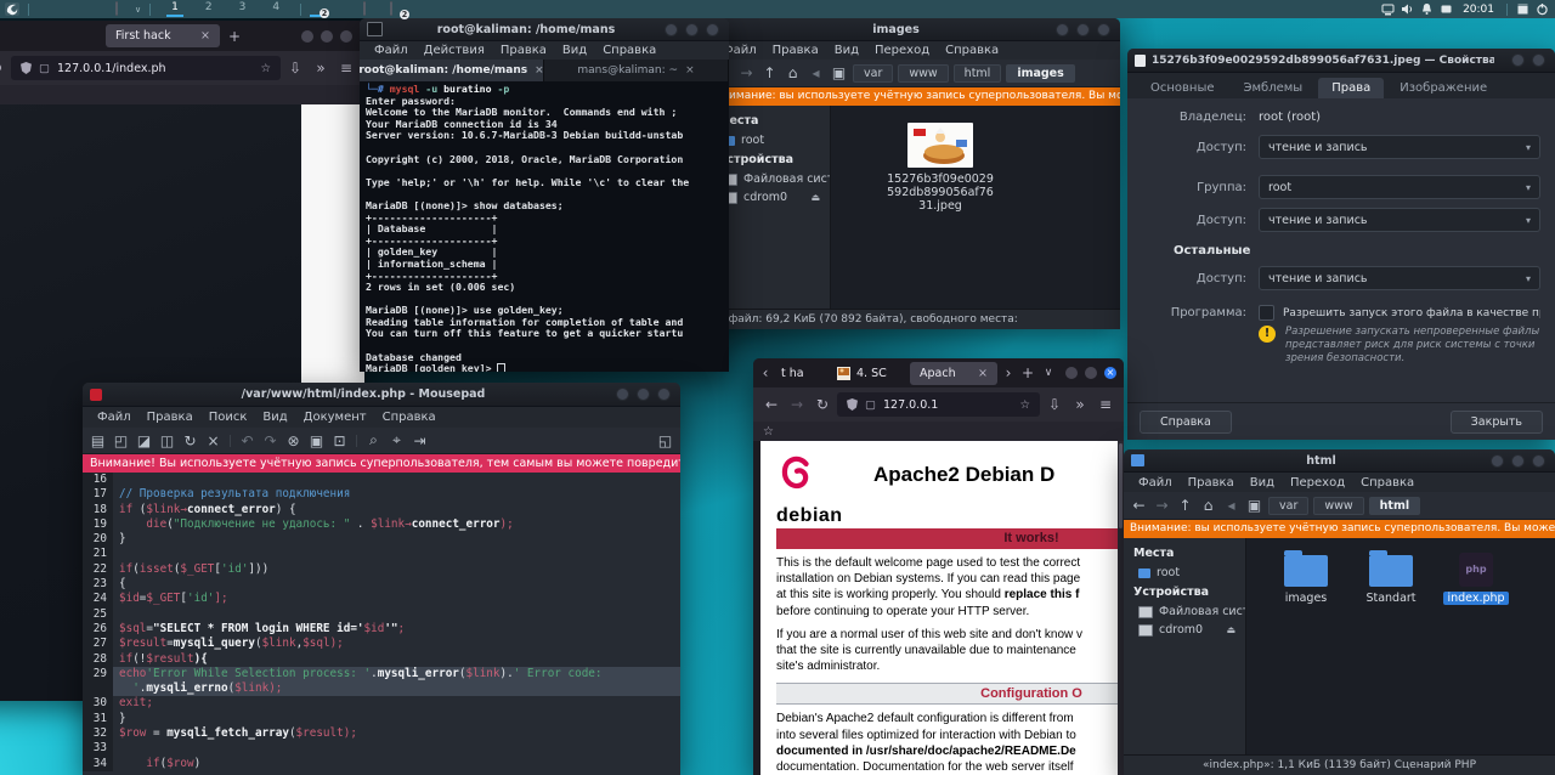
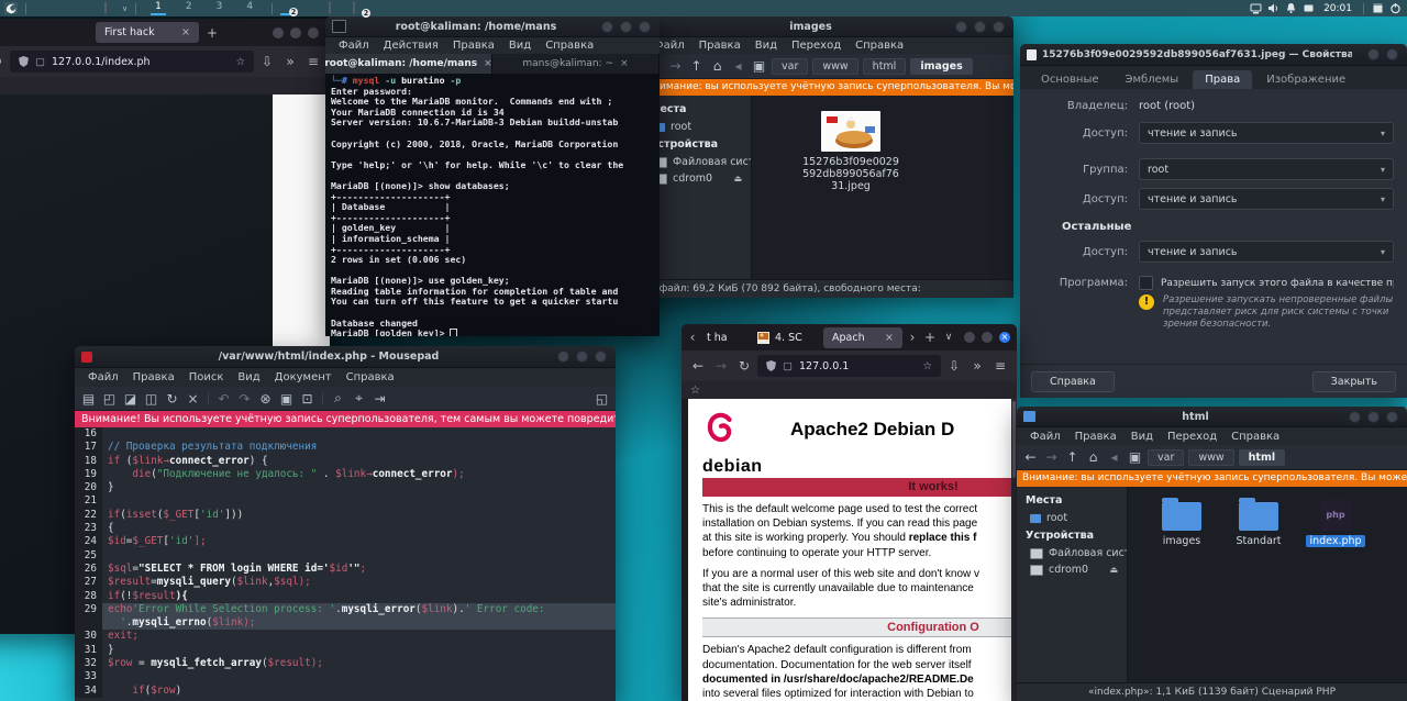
  First hack
  ×
  +
  ▢
  127.0.0.1/index.ph
  ☆
  ⇩
  »
  ≡
  images
  айл
  Правка
  Вид
  Переход
  Справка
  →
  ↑
  ⌂
  ◂
  ▣
  var
  www
  html
  images
  имание: вы используете учётную запись суперпользователя. Вы мо
  еста
  root
  стройства
  Файловая сис
  cdrom0
  ⏏
  15276b3f09e0029
  592db899056af76
  31.jpeg
  файл: 69,2 КиБ (70 892 байта), свободного места:
  root@kaliman: /home/mans
  Файл
  Действия
  Правка
  Вид
  Справка
  root@kaliman: /home/mans
  ×
  mans@kaliman: ~
  ×
  └─# mysql -u buratino -p
  Enter password:
  Welcome to the MariaDB monitor. Commands end with ;
  Your MariaDB connection id is 34
  Server version: 10.6.7-MariaDB-3 Debian buildd-unstab
  Copyright (c) 2000, 2018, Oracle, MariaDB Corporation
  Type 'help;' or '\h' for help. While '\c' to clear the
  MariaDB [(none)]> show databases;
  +--------------------+
  | Database |
  +--------------------+
  | golden_key |
  | information_schema |
  +--------------------+
  2 rows in set (0.006 sec)
  MariaDB [(none)]> use golden_key;
  Reading table information for completion of table and
  You can turn off this feature to get a quicker startu
  Database changed
  MariaDB [golden_key]>
  15276b3f09e0029592db899056af7631.jpeg — Свойства
  Основные
  Эмблемы
  Права
  Изображение
  Владелец:
  root (root)
  Доступ:
  чтение и запись
  ▾
  Группа:
  root
  ▾
  Доступ:
  чтение и запись
  ▾
  Остальные
  Доступ:
  чтение и запись
  ▾
  Программа:
  Разрешить запуск этого файла в качестве п
  !
  Разрешение запускать непроверенные файлы представляет риск для риск системы с точки зрения безопасности.
  Справка
  Закрыть
  /var/www/html/index.php - Mousepad
  Файл
  Правка
  Поиск
  Вид
  Документ
  Справка
  ▤
  ◰
  ◪
  ◫
  ↻
  ×
  ↶
  ↷
  ⊗
  ▣
  ⊡
  ⌕
  ⌖
  ⇥
  ◱
  Внимание! Вы используете учётную запись суперпользователя, тем самым вы можете повреди
  16
  17
  // Проверка результата подключения
  18
  if ($link→connect_error) {
  19
  die("Подключение не удалось: " . $link→connect_error);
  20
  }
  21
  22
  if(isset($_GET['id']))
  23
  {
  24
  $id=$_GET['id'];
  25
  26
  $sql="SELECT * FROM login WHERE id='$id'";
  27
  $result=mysqli_query($link,$sql);
  28
  if(!$result){
  29
  echo'Error While Selection process: '.mysqli_error($link).' Error code:
  '.mysqli_errno($link);
  30
  exit;
  31
  }
  32
  $row = mysqli_fetch_array($result);
  33
  34
  if($row)
  ‹
  t ha
  4. SC
  Apach
  ×
  ›
  +
  ∨
  ×
  ←
  →
  ↻
  ▢
  127.0.0.1
  ☆
  ⇩
  »
  ≡
  ☆
  debian
  Apache2 Debian D
  It works!
  This is the default welcome page used to test the correct
  installation on Debian systems. If you can read this page
  at this site is working properly. You should replace this f
  before continuing to operate your HTTP server.
  If you are a normal user of this web site and don't know v
  that the site is currently unavailable due to maintenance
  site's administrator.
  Configuration O
  Debian's Apache2 default configuration is different from
- into several files optimized for interaction with Debian to
+ documentation. Documentation for the web server itself
  documented in /usr/share/doc/apache2/README.De
- documentation. Documentation for the web server itself
+ into several files optimized for interaction with Debian to
  html
  Файл
  Правка
  Вид
  Переход
  Справка
  ←
  →
  ↑
  ⌂
  ◂
  ▣
  var
  www
  html
  Внимание: вы используете учётную запись суперпользователя. Вы може
  Места
  root
  Устройства
  Файловая сис
  cdrom0
  ⏏
  images
  Standart
  php
  index.php
  «index.php»: 1,1 КиБ (1139 байт) Сценарий PHP
  ∨
  1
  2
  3
  4
  2
  2
  20:01
